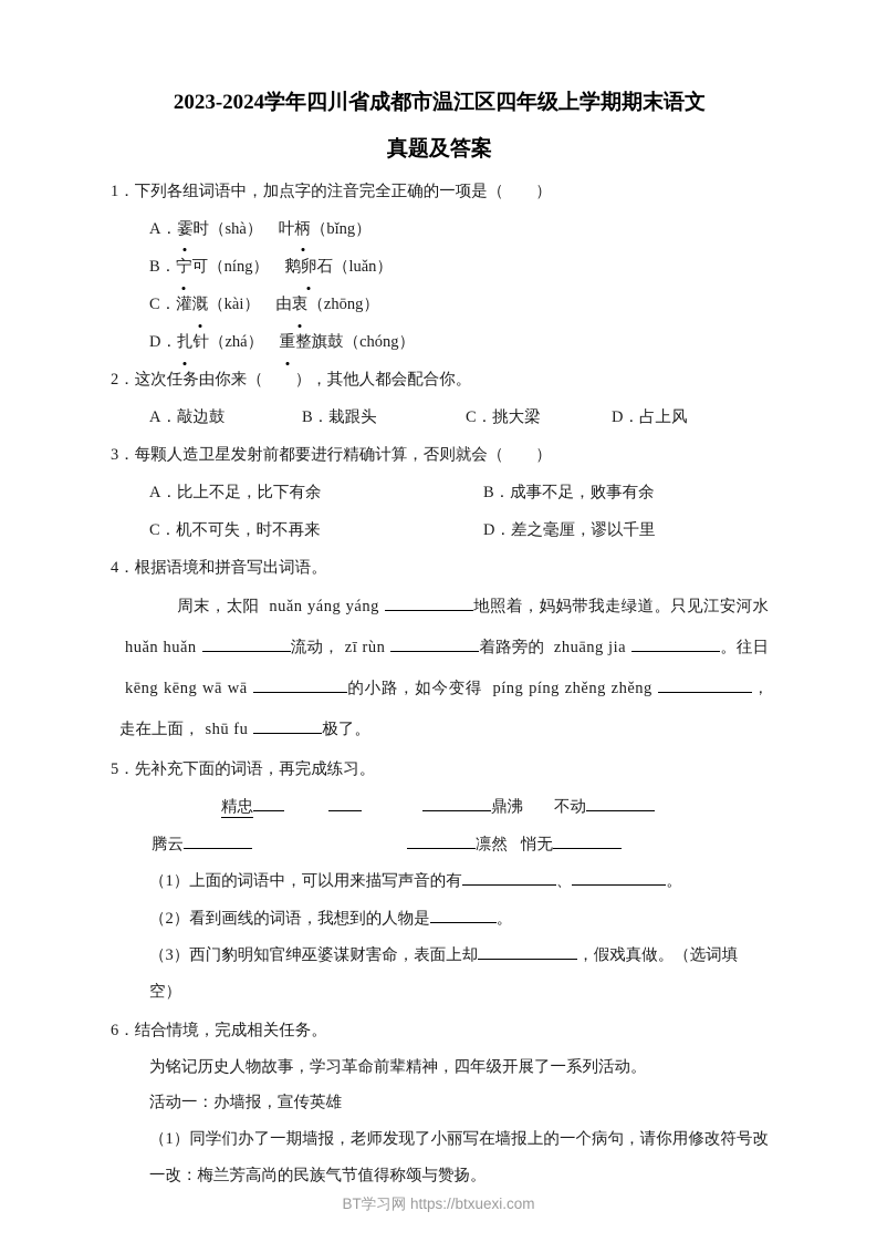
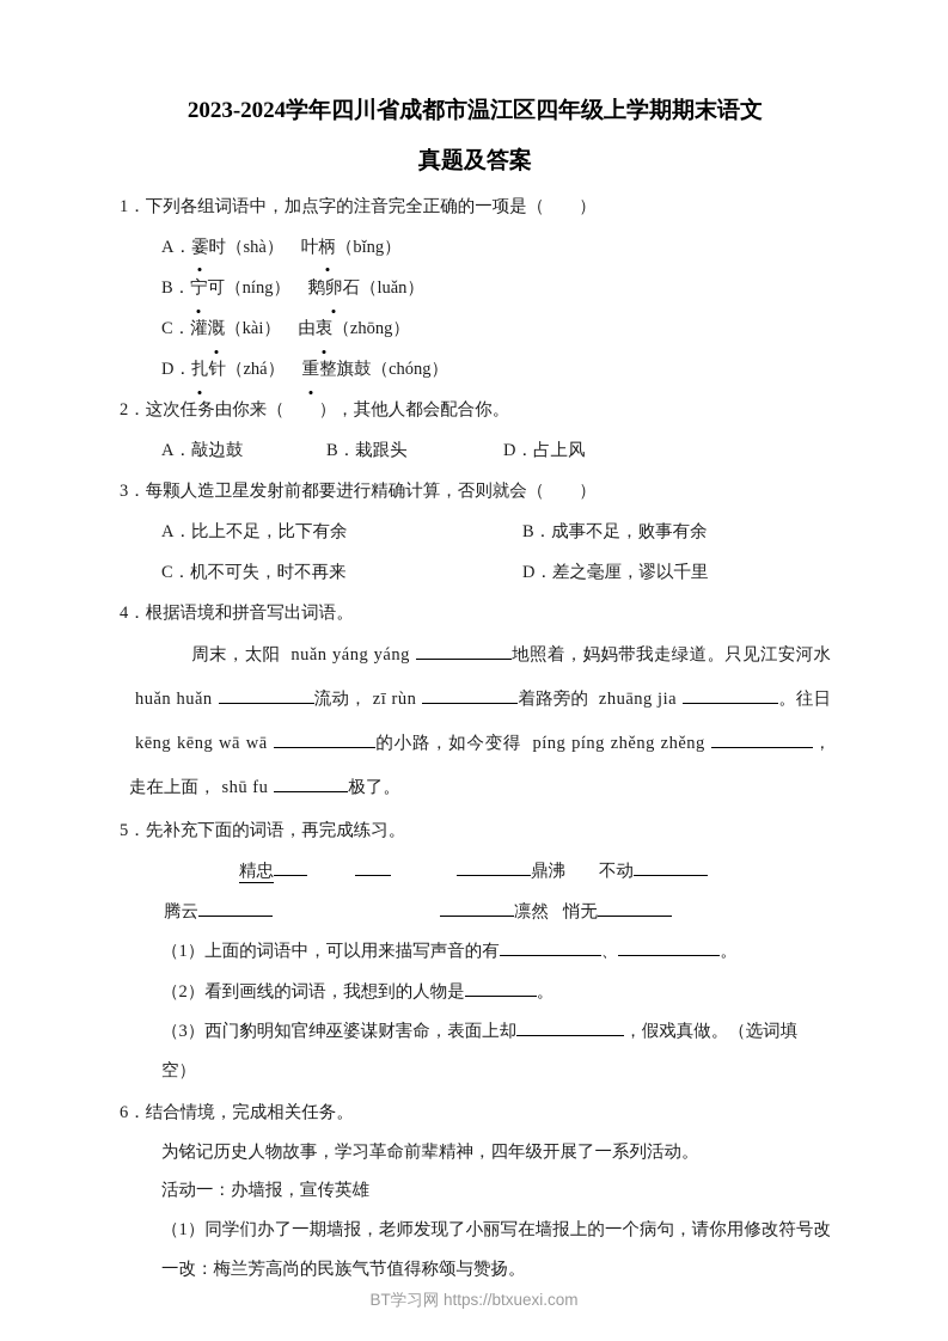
  2023-2024学年四川省成都市温江区四年级上学期期末语文
  真题及答案
  1．下列各组词语中，加点字的注音完全正确的一项是（ ）
  A．霎时（shà） 叶柄（bǐng）
  B．宁可（níng） 鹅卵石（luǎn）
  C．灌溉（kài） 由衷（zhōng）
  D．扎针（zhá） 重整旗鼓（chóng）
  2．这次任务由你来（ ），其他人都会配合你。
  A．敲边鼓
  B．栽跟头
- C．挑大梁
  D．占上风
  3．每颗人造卫星发射前都要进行精确计算，否则就会（ ）
  A．比上不足，比下有余
  B．成事不足，败事有余
  C．机不可失，时不再来
  D．差之毫厘，谬以千里
  4．根据语境和拼音写出词语。
  周末，太阳 nuǎn yáng yáng 地照着，妈妈带我走绿道。只见江安河水 huǎn huǎn 流动， zī rùn 着路旁的 zhuāng jia 。往日 kēng kēng wā wā 的小路，如今变得 píng píng zhěng zhěng ，走在上面， shū fu 极了。
  5．先补充下面的词语，再完成练习。
  精忠 鼎沸 不动
  腾云 凛然 悄无
  （1）上面的词语中，可以用来描写声音的有 、 。
  （2）看到画线的词语，我想到的人物是 。
  （3）西门豹明知官绅巫婆谋财害命，表面上却 ，假戏真做。（选词填空）
  6．结合情境，完成相关任务。
  为铭记历史人物故事，学习革命前辈精神，四年级开展了一系列活动。
  活动一：办墙报，宣传英雄
  （1）同学们办了一期墙报，老师发现了小丽写在墙报上的一个病句，请你用修改符号改一改：梅兰芳高尚的民族气节值得称颂与赞扬。
  BT学习网 https://btxuexi.com
